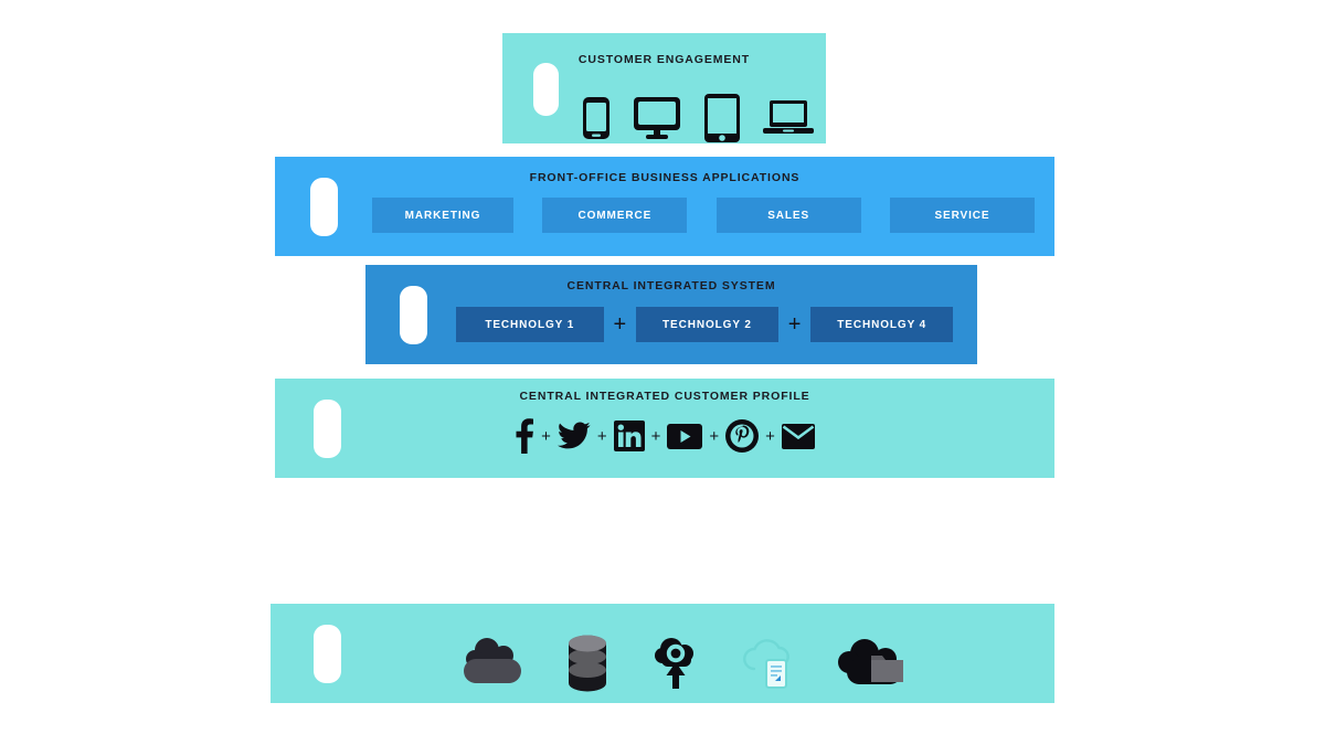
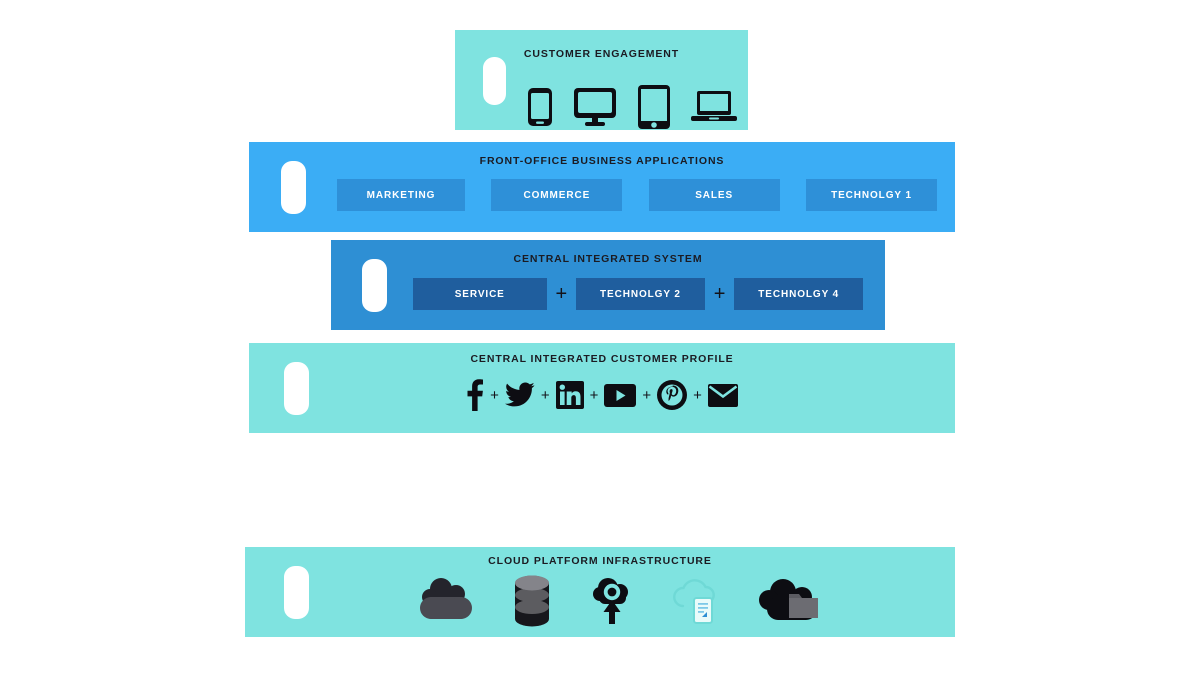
  CUSTOMER ENGAGEMENT
  FRONT-OFFICE BUSINESS APPLICATIONS
  MARKETING
  COMMERCE
  SALES
- SERVICE
+ TECHNOLGY 1
  CENTRAL INTEGRATED SYSTEM
- TECHNOLGY 1
+ SERVICE
  +
  TECHNOLGY 2
  +
  TECHNOLGY 4
  CENTRAL INTEGRATED CUSTOMER PROFILE
  +
  +
  +
  +
  +
+ CLOUD PLATFORM INFRASTRUCTURE
